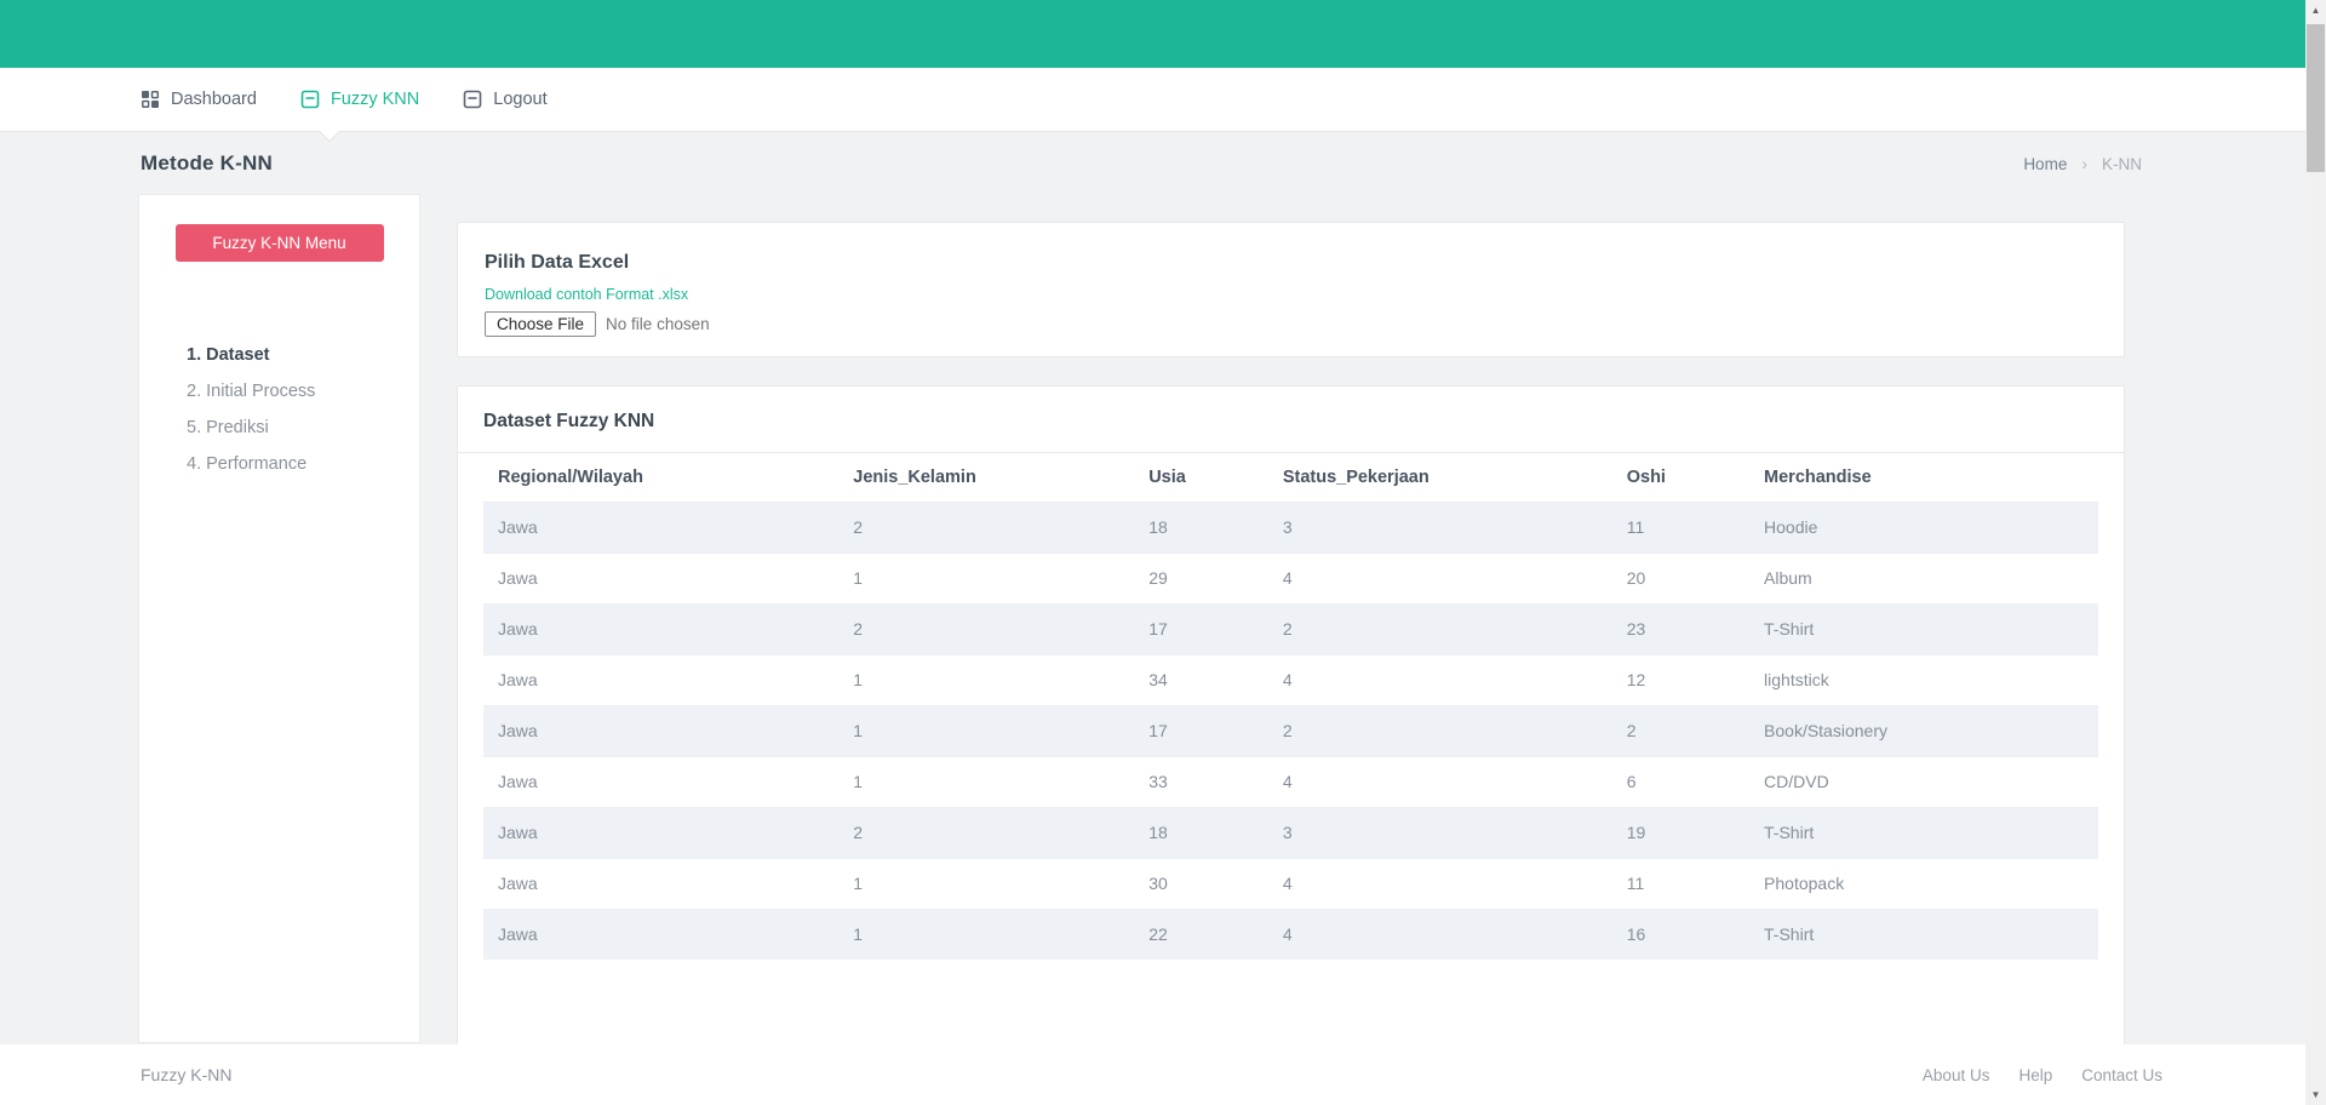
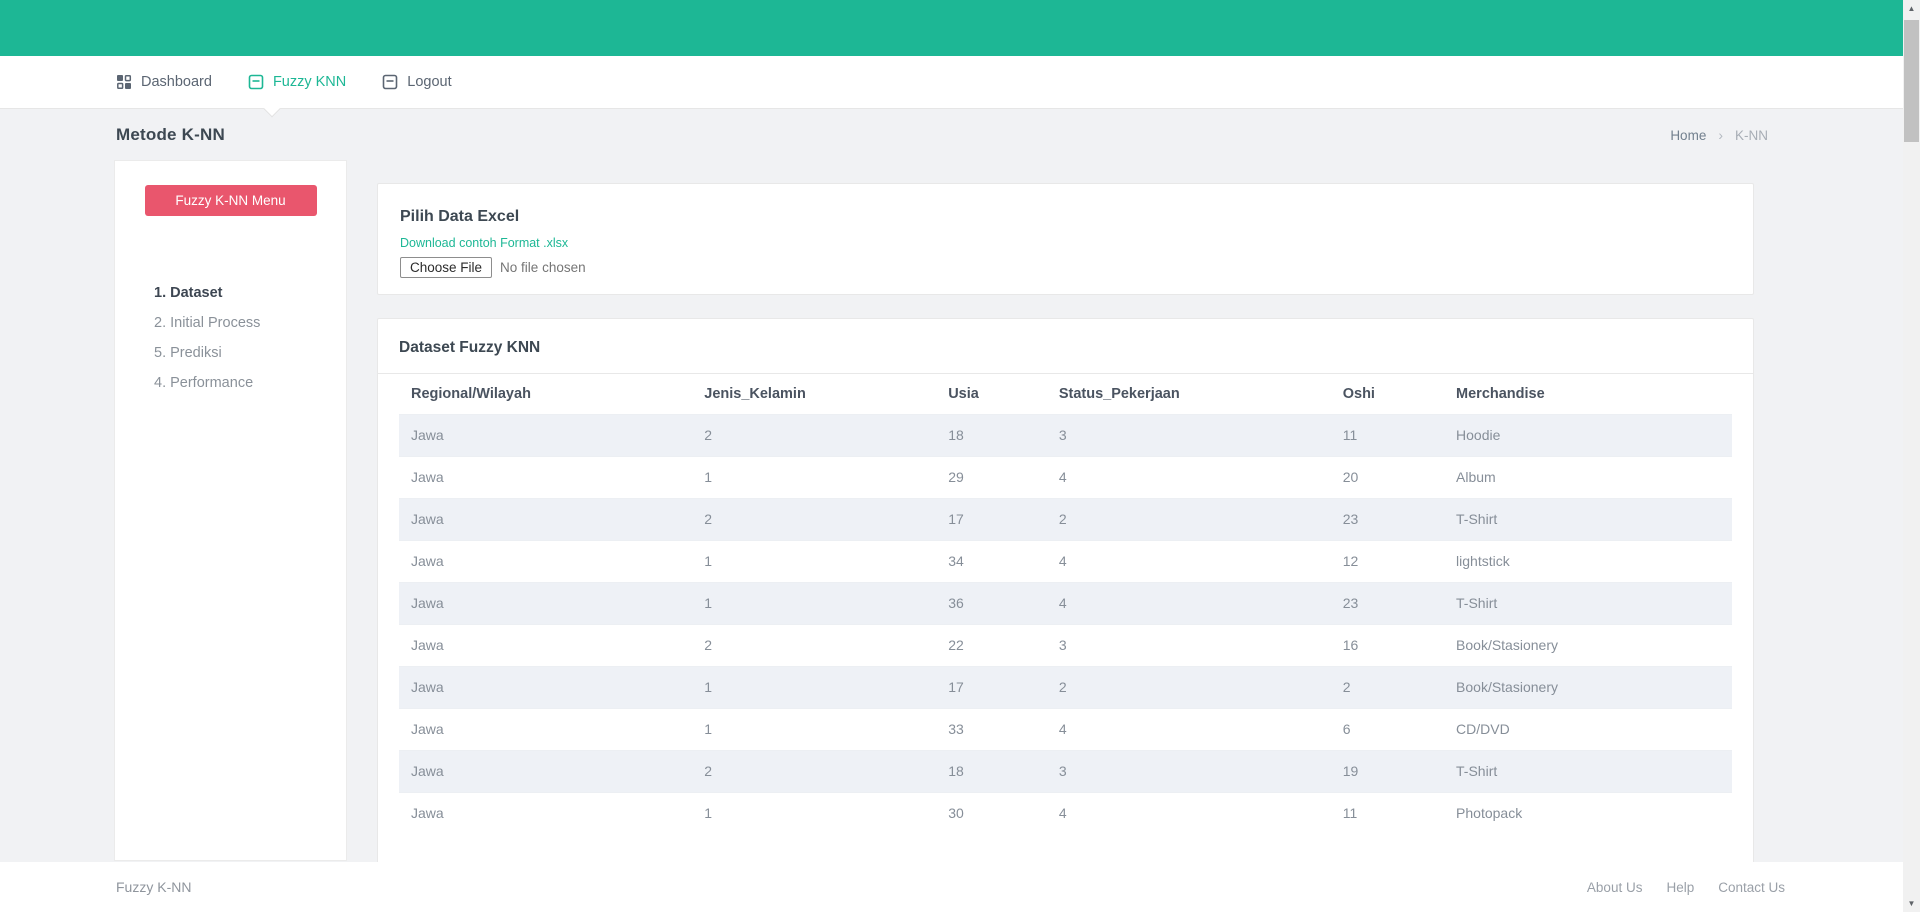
  Dashboard
  Fuzzy KNN
  Logout
  Metode K-NN
  Home
  ›
  K-NN
  Fuzzy K-NN Menu
  1. Dataset
  2. Initial Process
  5. Prediksi
  4. Performance
  Pilih Data Excel
  Download contoh Format .xlsx
  Choose File
  No file chosen
  Dataset Fuzzy KNN
  Regional/Wilayah	Jenis_Kelamin	Usia	Status_Pekerjaan	Oshi	Merchandise
  Jawa	2	18	3	11	Hoodie
  Jawa	1	29	4	20	Album
  Jawa	2	17	2	23	T-Shirt
  Jawa	1	34	4	12	lightstick
+ Jawa	1	36	4	23	T-Shirt
+ Jawa	2	22	3	16	Book/Stasionery
  Jawa	1	17	2	2	Book/Stasionery
  Jawa	1	33	4	6	CD/DVD
  Jawa	2	18	3	19	T-Shirt
  Jawa	1	30	4	11	Photopack
- Jawa	1	22	4	16	T-Shirt
  Fuzzy K-NN
  About Us
  Help
  Contact Us
  ▲
  ▼
